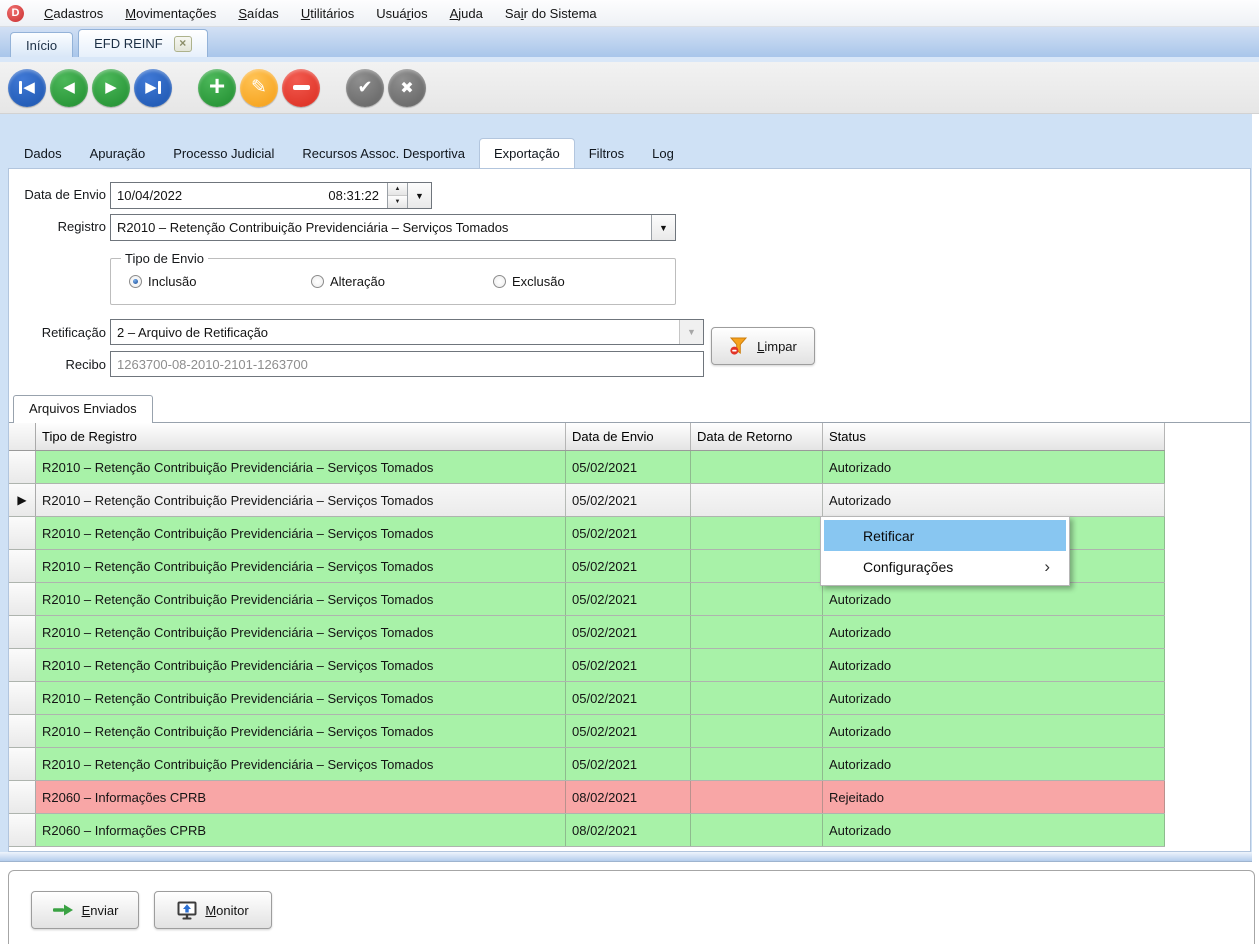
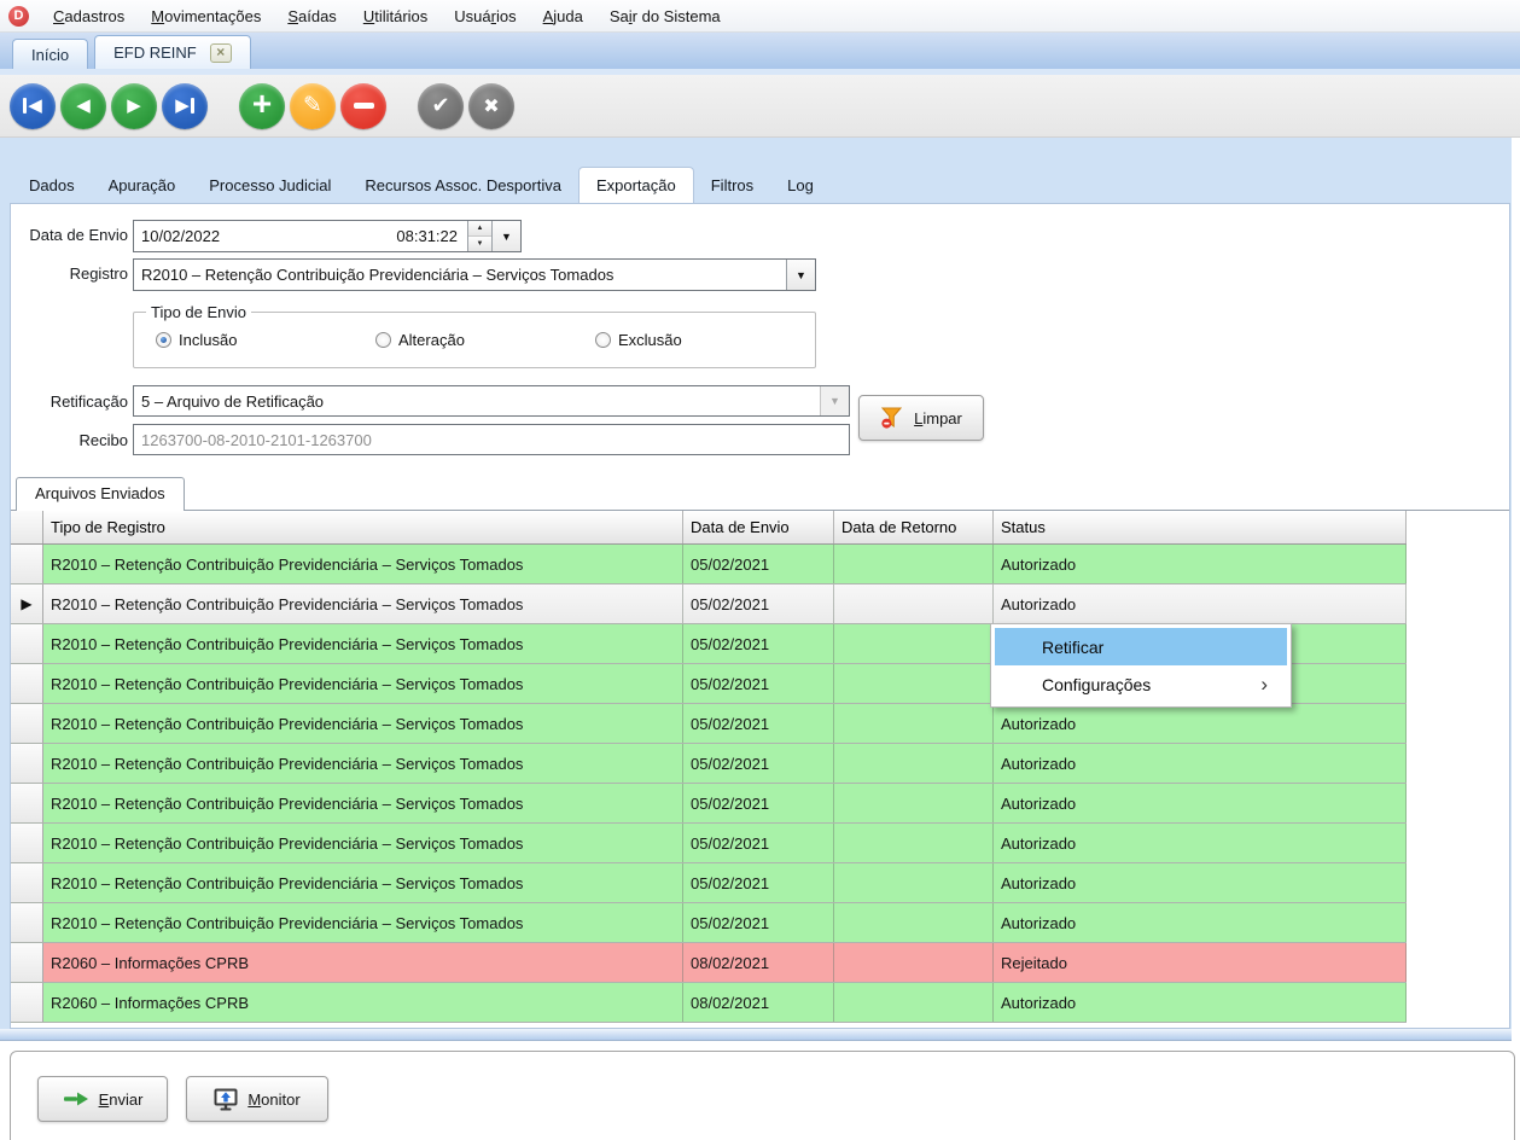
  D
  Cadastros
  Movimentações
  Saídas
  Utilitários
  Usuários
  Ajuda
  Sair do Sistema
  Início
  EFD REINF
  ×
  ◀
  ◀
  ▶
  ▶
  +
  ✎
  ✔
  ✖
  Dados
  Apuração
  Processo Judicial
  Recursos Assoc. Desportiva
  Exportação
  Filtros
  Log
  Data de Envio
- 10/04/2022
+ 10/02/2022
  08:31:22
  ▼
  Registro
  R2010 – Retenção Contribuição Previdenciária – Serviços Tomados
  ▼
  Tipo de Envio
  Inclusão
  Alteração
  Exclusão
  Retificação
- 2 – Arquivo de Retificação
+ 5 – Arquivo de Retificação
  ▼
  Recibo
  1263700-08-2010-2101-1263700
  Limpar
  Arquivos Enviados
  Tipo de Registro
  Data de Envio
  Data de Retorno
  Status
  R2010 – Retenção Contribuição Previdenciária – Serviços Tomados
  05/02/2021
  Autorizado
  ▶
  R2010 – Retenção Contribuição Previdenciária – Serviços Tomados
  05/02/2021
  Autorizado
  R2010 – Retenção Contribuição Previdenciária – Serviços Tomados
  05/02/2021
  R2010 – Retenção Contribuição Previdenciária – Serviços Tomados
  05/02/2021
  R2010 – Retenção Contribuição Previdenciária – Serviços Tomados
  05/02/2021
  Autorizado
  R2010 – Retenção Contribuição Previdenciária – Serviços Tomados
  05/02/2021
  Autorizado
  R2010 – Retenção Contribuição Previdenciária – Serviços Tomados
  05/02/2021
  Autorizado
  R2010 – Retenção Contribuição Previdenciária – Serviços Tomados
  05/02/2021
  Autorizado
  R2010 – Retenção Contribuição Previdenciária – Serviços Tomados
  05/02/2021
  Autorizado
  R2010 – Retenção Contribuição Previdenciária – Serviços Tomados
  05/02/2021
  Autorizado
  R2060 – Informações CPRB
  08/02/2021
  Rejeitado
  R2060 – Informações CPRB
  08/02/2021
  Autorizado
  Retificar
  Configurações
  ›
  Enviar
  Monitor
